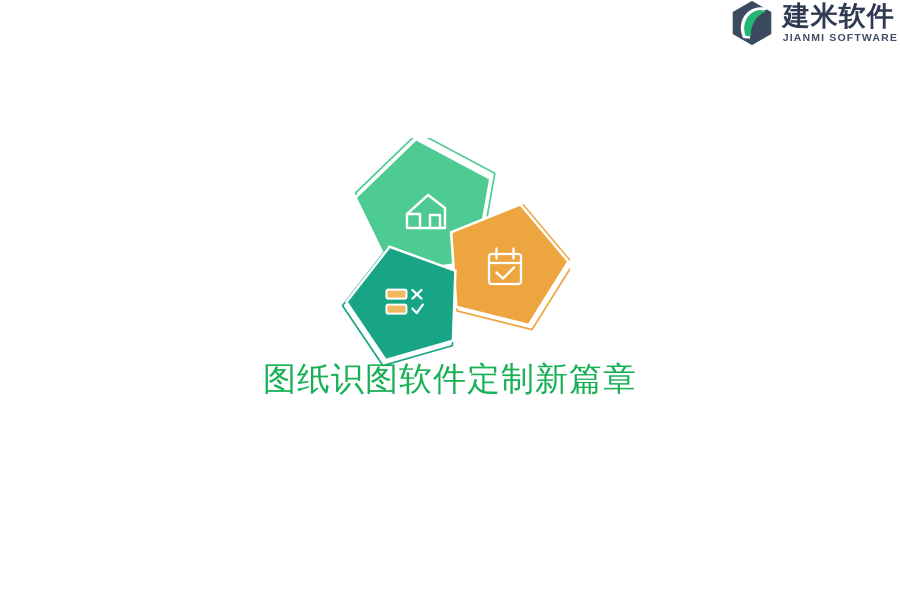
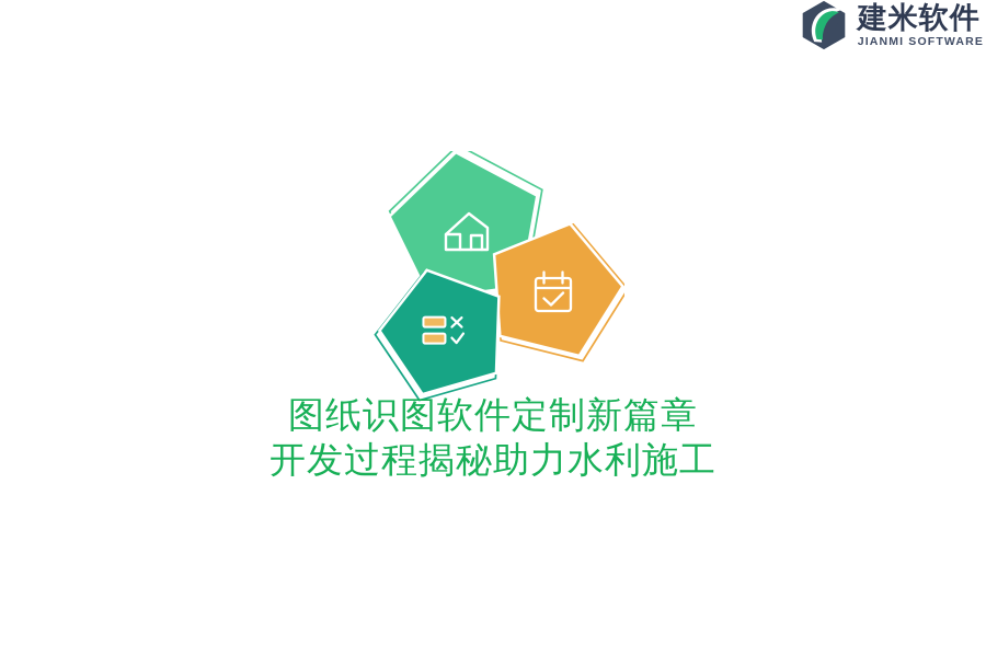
  建米软件
  JIANMI SOFTWARE
  图纸识图软件定制新篇章
+ 开发过程揭秘助力水利施工
